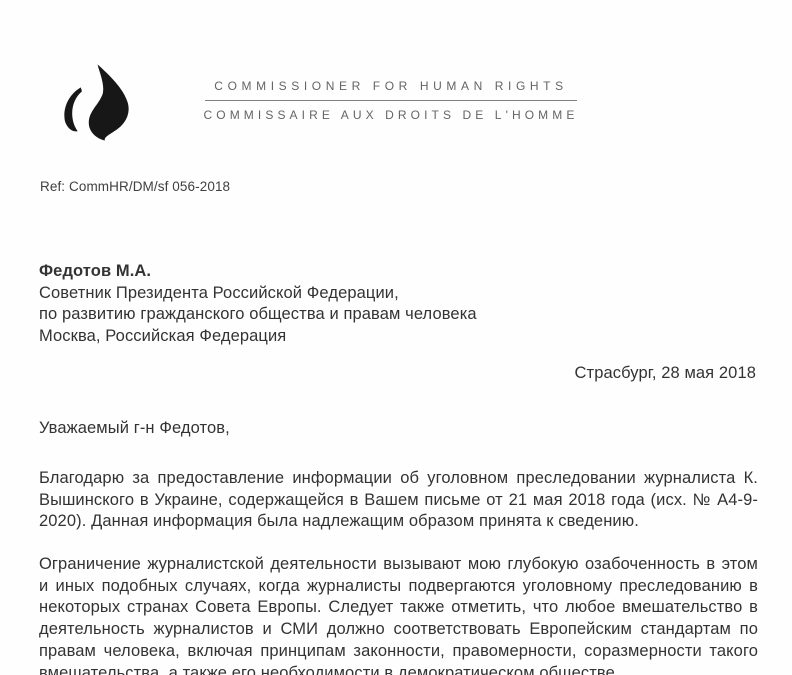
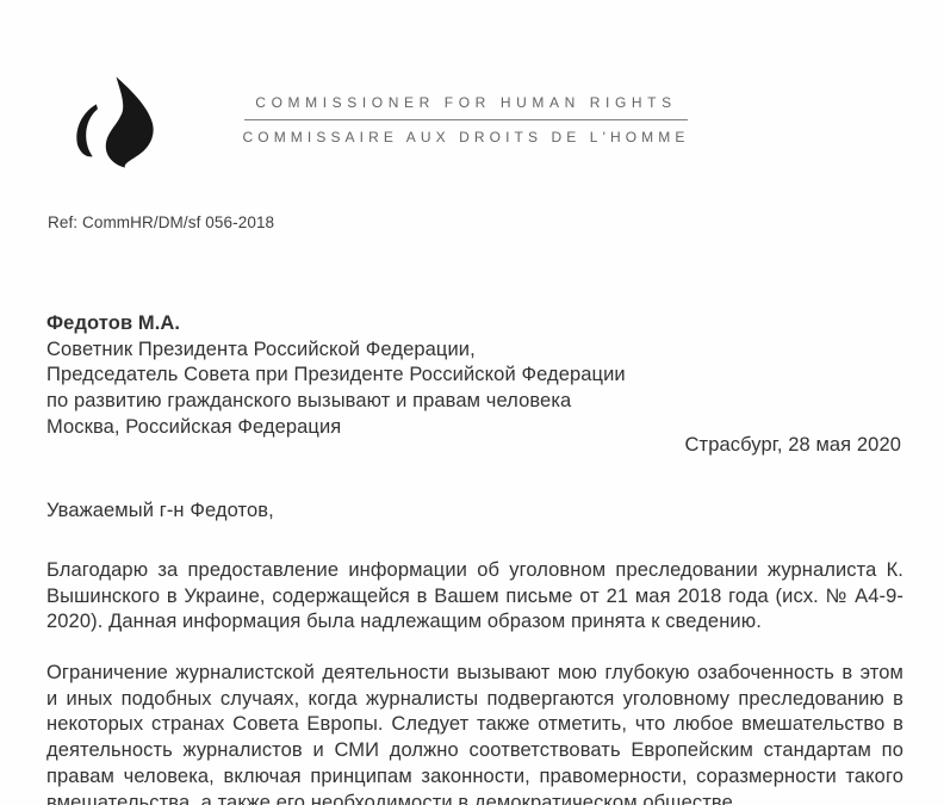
  COMMISSIONER FOR HUMAN RIGHTS
  COMMISSAIRE AUX DROITS DE L'HOMME
  Ref: CommHR/DM/sf 056-2018
  Федотов М.А.
  Советник Президента Российской Федерации,
+ Председатель Совета при Президенте Российской Федерации
- по развитию гражданского общества и правам человека
+ по развитию гражданского вызывают и правам человека
  Москва, Российская Федерация
- Страсбург, 28 мая 2018
+ Страсбург, 28 мая 2020
  Уважаемый г-н Федотов,
  Благодарю за предоставление информации об уголовном преследовании журналиста К. Вышинского в Украине, содержащейся в Вашем письме от 21 мая 2018 года (исх. № А4-9-2020). Данная информация была надлежащим образом принята к сведению.
  Ограничение журналистской деятельности вызывают мою глубокую озабоченность в этом и иных подобных случаях, когда журналисты подвергаются уголовному преследованию в некоторых странах Совета Европы. Следует также отметить, что любое вмешательство в деятельность журналистов и СМИ должно соответствовать Европейским стандартам по правам человека, включая принципам законности, правомерности, соразмерности такого вмешательства, а также его необходимости в демократическом обществе.
